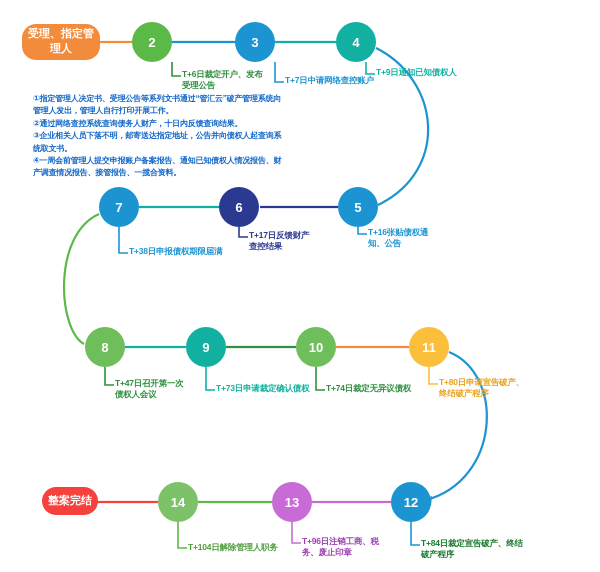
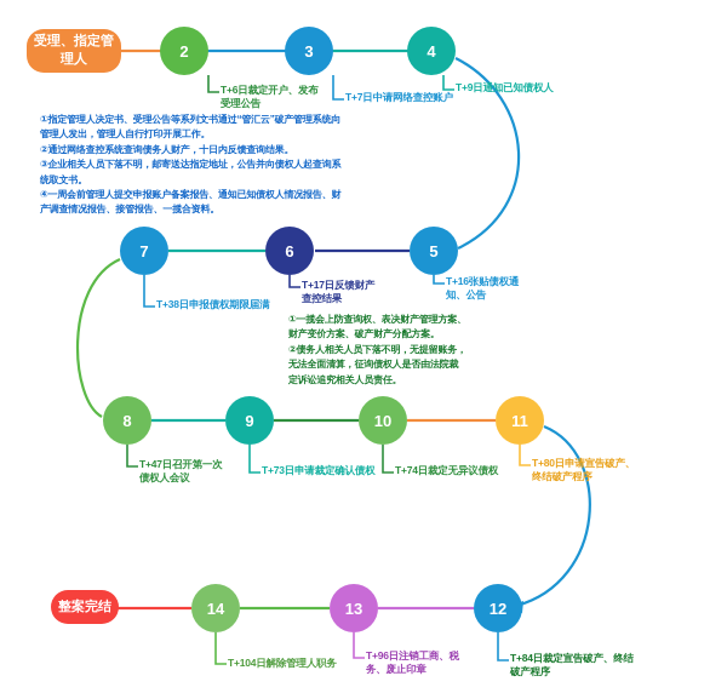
  受理、指定管理人
  2
  3
  4
  5
  6
  7
  8
  9
  10
  11
  12
  13
  14
  整案完结
  T+6日裁定开户、发布受理公告
  T+7日中请网络查控账户
  T+9日通知已知债权人
  T+16张贴债权通知、公告
  T+17日反馈财产查控结果
  T+38日申报债权期限届满
  T+47日召开第一次债权人会议
  T+73日申请裁定确认债权
  T+74日裁定无异议债权
  T+80日申请宣告破产、终结破产程序
  T+84日裁定宣告破产、终结破产程序
  T+96日注销工商、税务、废止印章
  T+104日解除管理人职务
  ①指定管理人决定书、受理公告等系列文书通过“管汇云”破产管理系统向管理人发出，管理人自行打印开展工作。
  ②通过网络查控系统查询债务人财产，十日内反馈查询结果。
  ③企业相关人员下落不明，邮寄送达指定地址，公告并向债权人起查询系统取文书。
  ④一周会前管理人提交申报账户备案报告、通知已知债权人情况报告、财产调查情况报告、接管报告、一揽合资料。
+ ①一揽会上防查询权、表决财产管理方案、财产变价方案、破产财产分配方案。
+ ②债务人相关人员下落不明，无提留账务，无法全面清算，征询债权人是否由法院裁定诉讼追究相关人员责任。
